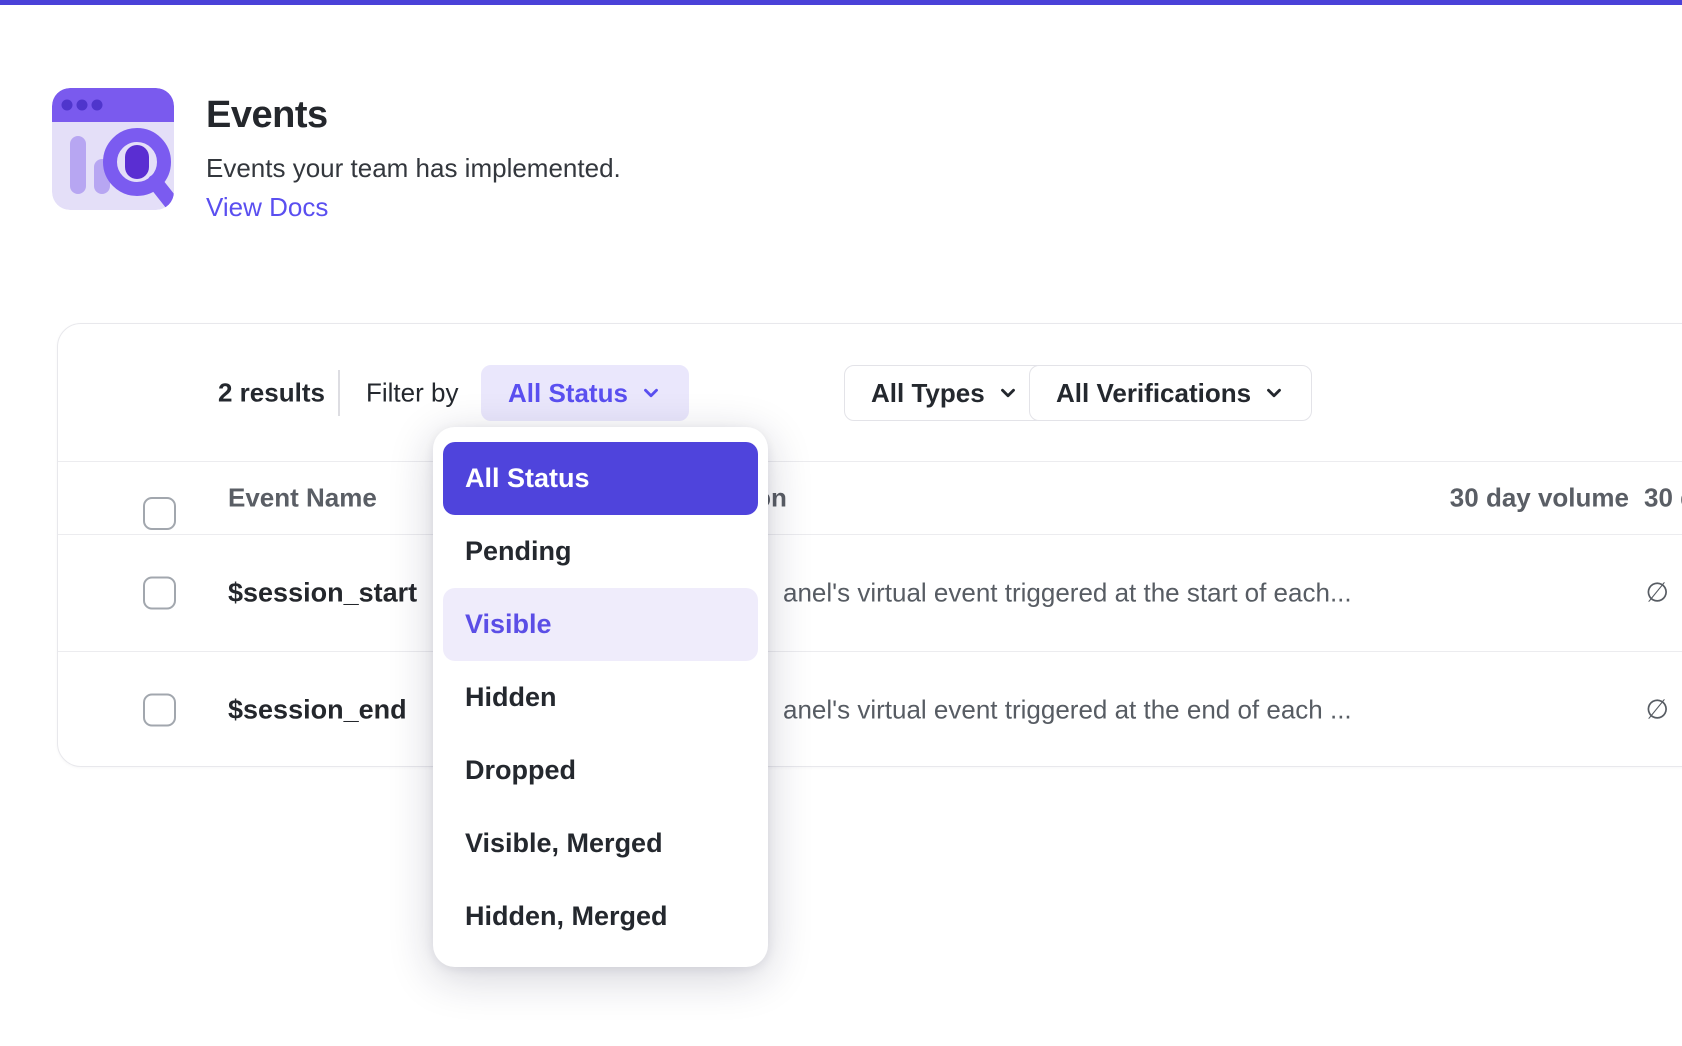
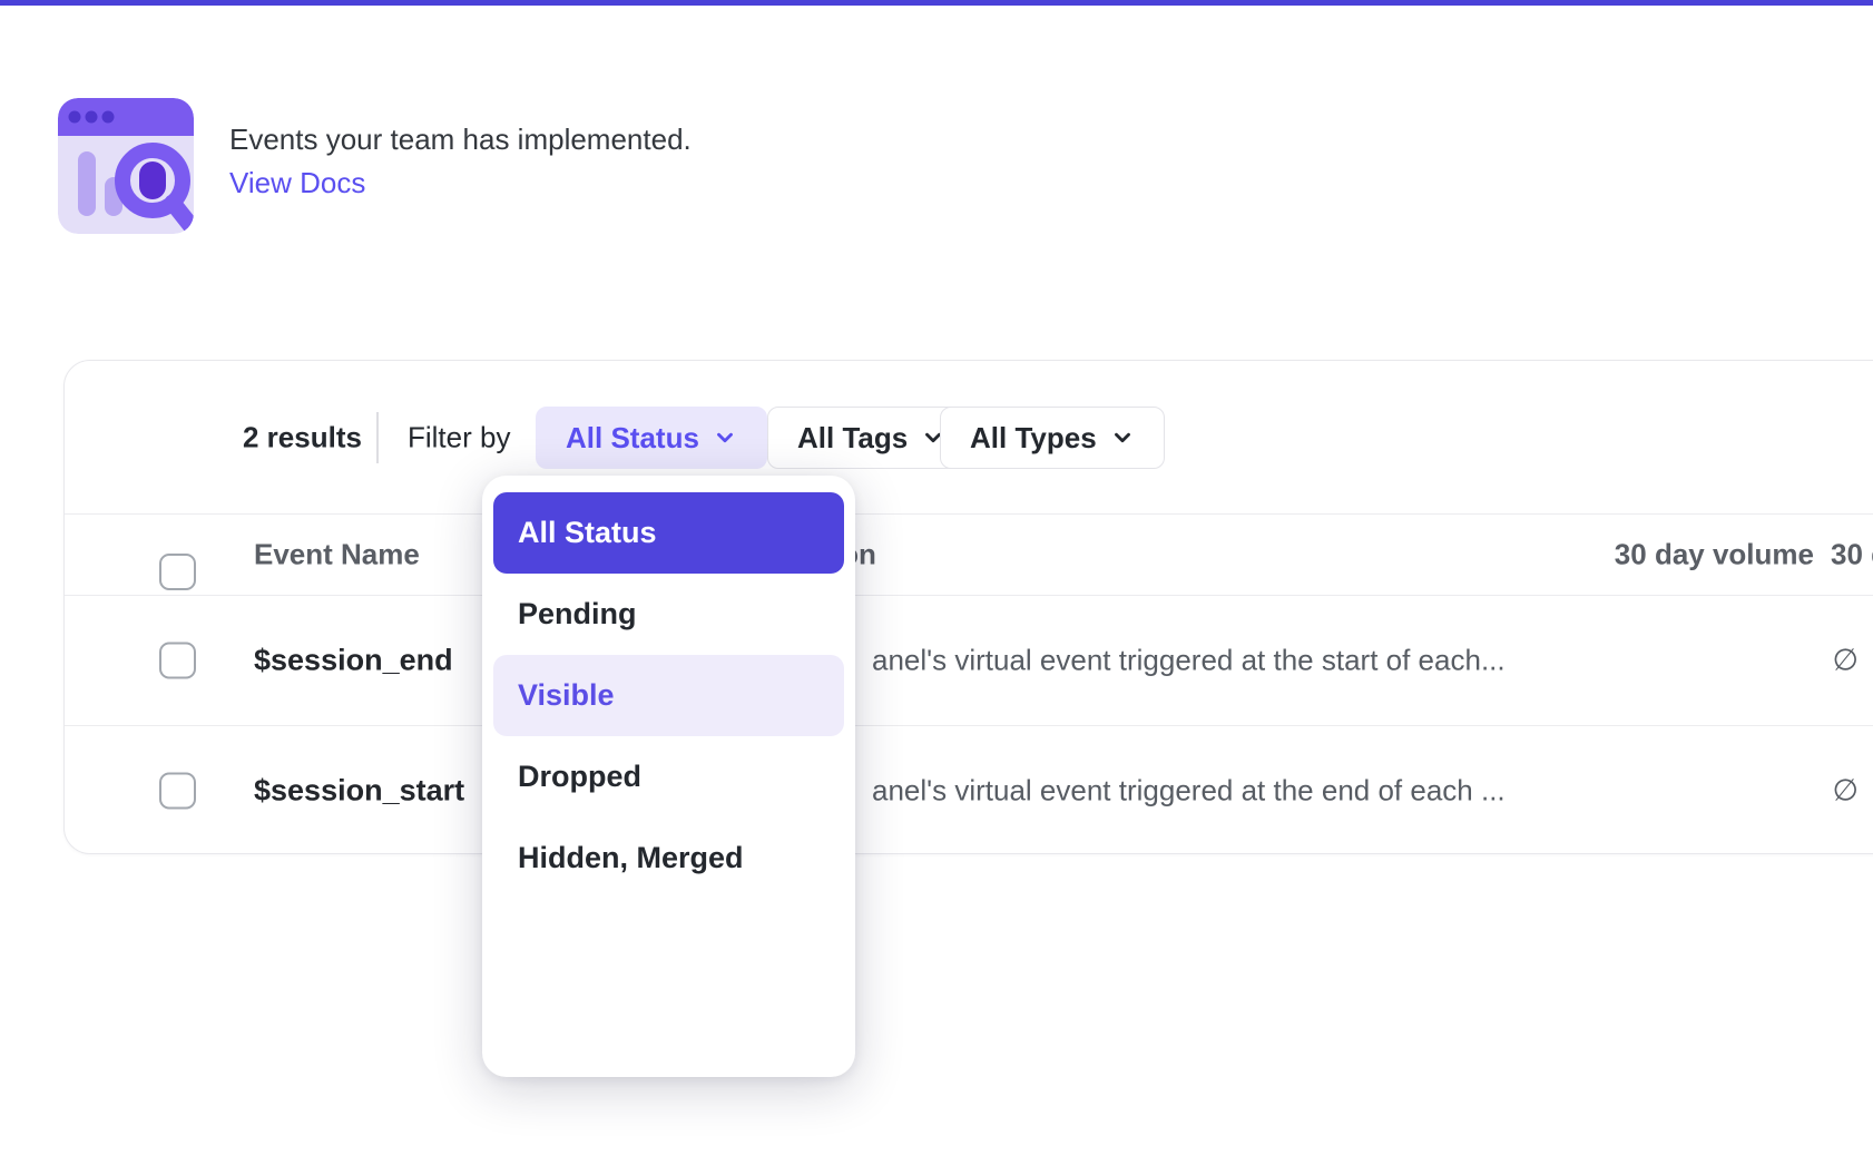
- Events
  Events your team has implemented.
  View Docs
  2 results
  Filter by
  All Status
+ All Tags
  All Types
- All Verifications
  Event Name
  30 day volume
- $session_start
+ $session_end
  anel's virtual event triggered at the start of each...
  ∅
- $session_end
+ $session_start
  anel's virtual event triggered at the end of each ...
  ∅
  All Status
  Pending
  Visible
- Hidden
  Dropped
- Visible, Merged
  Hidden, Merged
